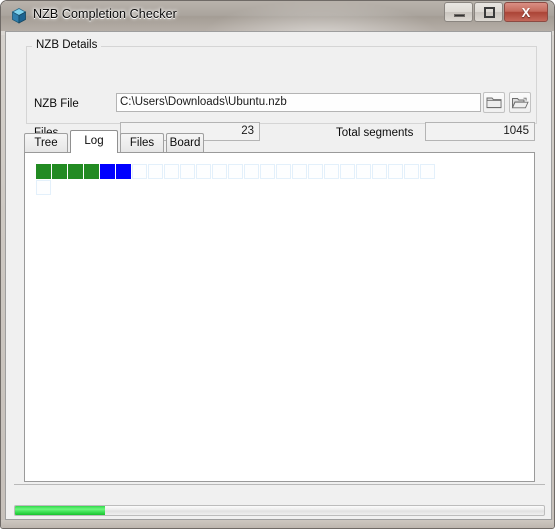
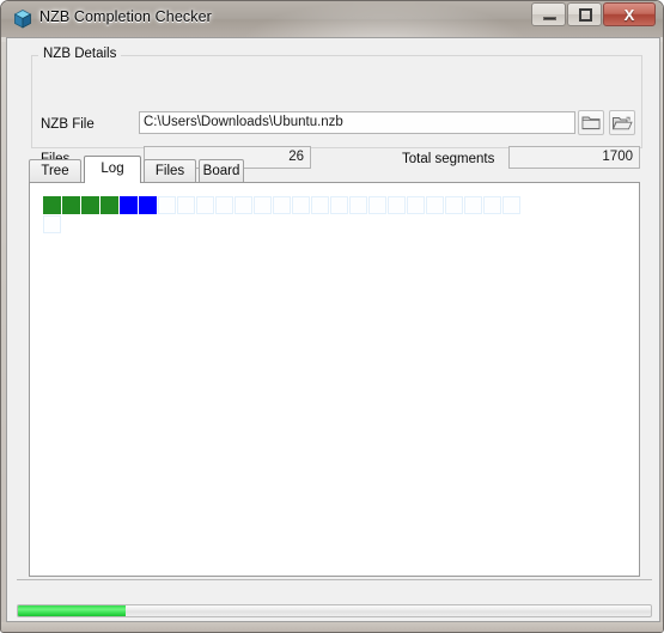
  NZB Completion Checker
  X
  NZB Details
  NZB File
  C:\Users\Downloads\Ubuntu.nzb
- 23
+ 26
  Total segments
- 1045
+ 1700
  Tree
  Log
  Files
  Board
